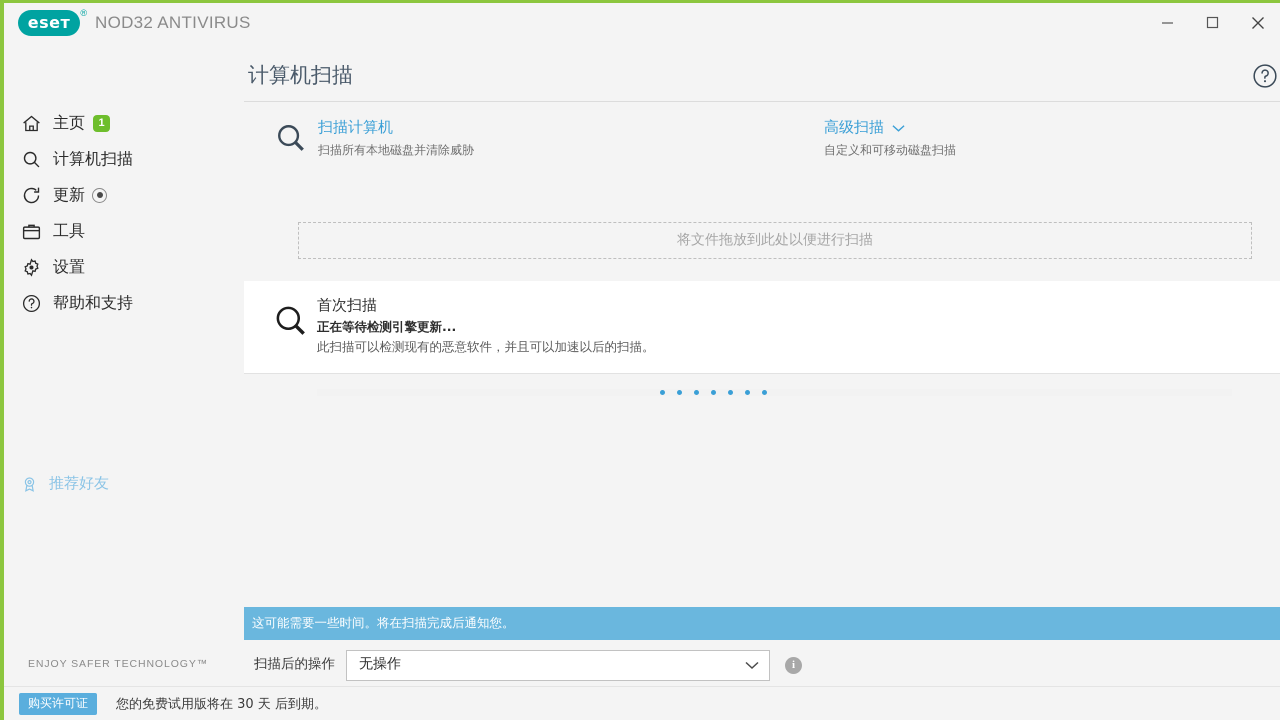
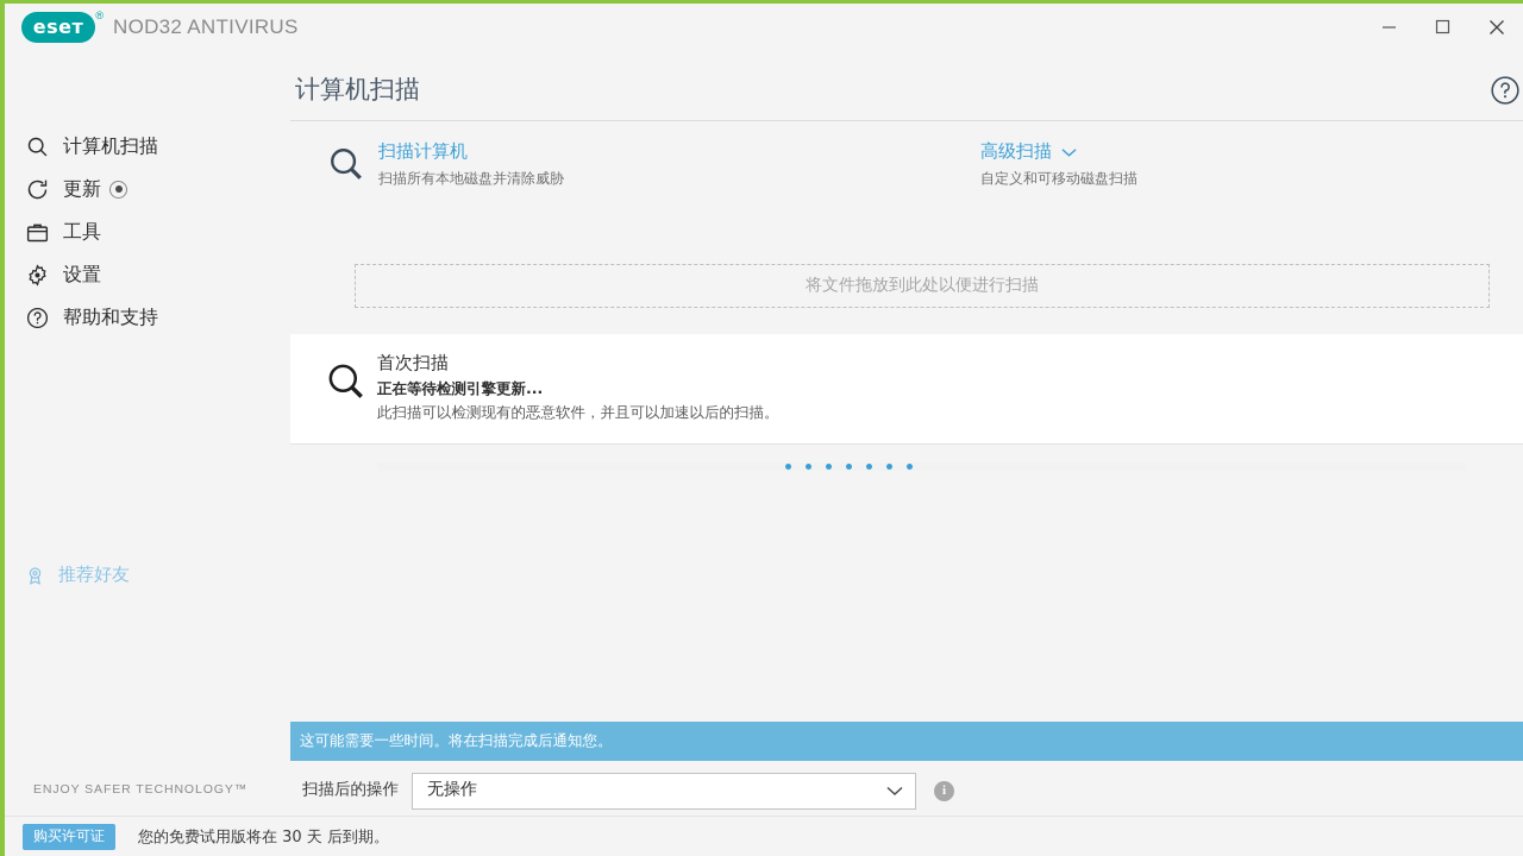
  eseт
  ®
  NOD32 ANTIVIRUS
- 主页
- 1
  计算机扫描
  更新
  工具
  设置
  帮助和支持
  推荐好友
  ENJOY SAFER TECHNOLOGY™
  计算机扫描
  扫描计算机
  扫描所有本地磁盘并清除威胁
  高级扫描
  自定义和可移动磁盘扫描
  将文件拖放到此处以便进行扫描
  首次扫描
  正在等待检测引擎更新...
  此扫描可以检测现有的恶意软件，并且可以加速以后的扫描。
  这可能需要一些时间。将在扫描完成后通知您。
  扫描后的操作
  无操作
  i
  购买许可证
  您的免费试用版将在 30 天 后到期。
